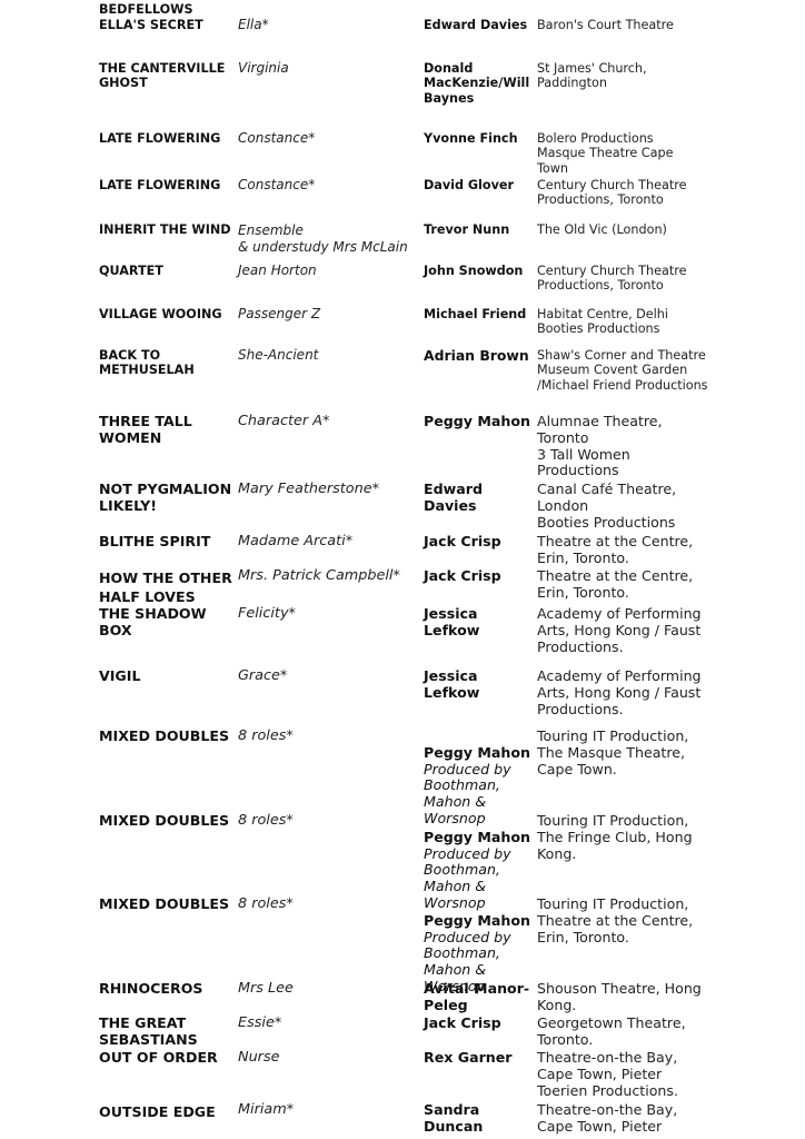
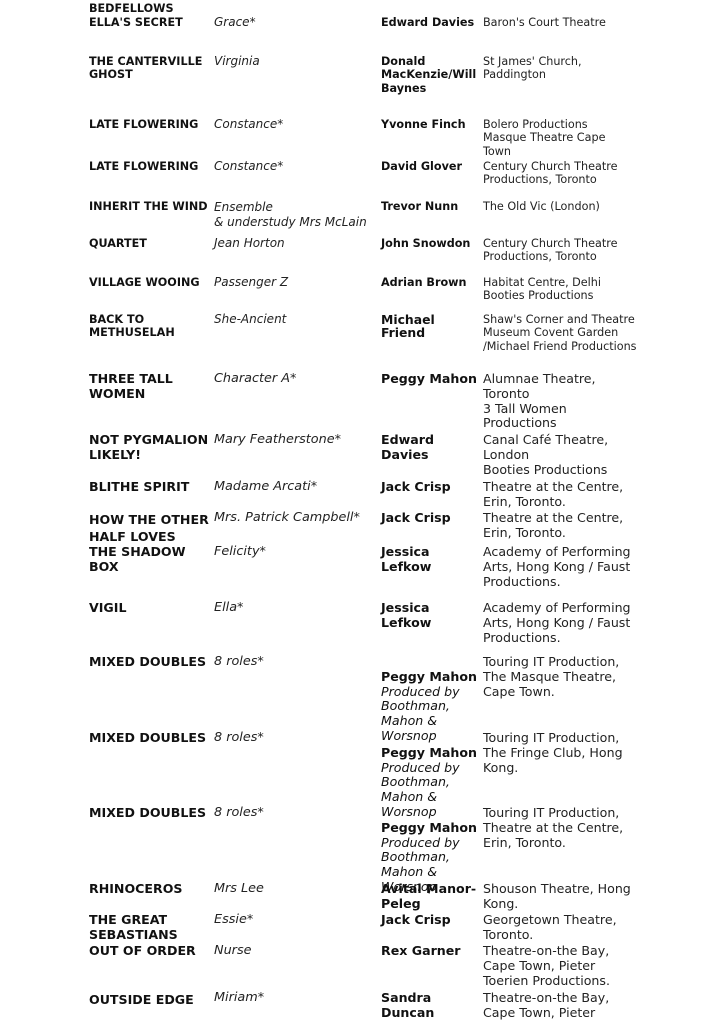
  BEDFELLOWS
  ELLA'S SECRET
- Ella*
+ Grace*
  Edward Davies
  Baron's Court Theatre
  THE CANTERVILLE GHOST
  Virginia
  Donald MacKenzie/Will Baynes
  St James' Church,
  Paddington
  LATE FLOWERING
  Constance*
  Yvonne Finch
  Bolero Productions
  Masque Theatre Cape
  Town
  LATE FLOWERING
  Constance*
  David Glover
  Century Church Theatre
  Productions, Toronto
  INHERIT THE WIND
  Ensemble
  & understudy Mrs McLain
  Trevor Nunn
  The Old Vic (London)
  QUARTET
  Jean Horton
  John Snowdon
  Century Church Theatre
  Productions, Toronto
  VILLAGE WOOING
  Passenger Z
- Michael Friend
+ Adrian Brown
  Habitat Centre, Delhi
  Booties Productions
  BACK TO
  METHUSELAH
  She-Ancient
- Adrian Brown
+ Michael Friend
  Shaw's Corner and Theatre
  Museum Covent Garden
  /Michael Friend Productions
  THREE TALL
  WOMEN
  Character A*
  Peggy Mahon
  Alumnae Theatre,
  Toronto
  3 Tall Women
  Productions
  NOT PYGMALION
  LIKELY!
  Mary Featherstone*
  Edward Davies
  Canal Café Theatre,
  London
  Booties Productions
  BLITHE SPIRIT
  Madame Arcati*
  Jack Crisp
  Theatre at the Centre,
  Erin, Toronto.
  HOW THE OTHER
  HALF LOVES
  Mrs. Patrick Campbell*
  Jack Crisp
  Theatre at the Centre,
  Erin, Toronto.
  THE SHADOW
  BOX
  Felicity*
  Jessica
  Lefkow
  Academy of Performing
  Arts, Hong Kong / Faust
  Productions.
  VIGIL
- Grace*
+ Ella*
  Jessica
  Lefkow
  Academy of Performing
  Arts, Hong Kong / Faust
  Productions.
  MIXED DOUBLES
  8 roles*
  Peggy Mahon
  Produced by
  Boothman,
  Mahon &
  Worsnop
  Touring IT Production,
  The Masque Theatre,
  Cape Town.
  MIXED DOUBLES
  8 roles*
  Peggy Mahon
  Produced by
  Boothman,
  Mahon &
  Worsnop
  Touring IT Production,
  The Fringe Club, Hong
  Kong.
  MIXED DOUBLES
  8 roles*
  Peggy Mahon
  Produced by
  Boothman,
  Mahon &
  Worsnop
  Touring IT Production,
  Theatre at the Centre,
  Erin, Toronto.
  RHINOCEROS
  Mrs Lee
  Avital Manor-
  Peleg
  Shouson Theatre, Hong
  Kong.
  THE GREAT
  SEBASTIANS
  Essie*
  Jack Crisp
  Georgetown Theatre,
  Toronto.
  OUT OF ORDER
  Nurse
  Rex Garner
  Theatre-on-the Bay,
  Cape Town, Pieter
  Toerien Productions.
  OUTSIDE EDGE
  Miriam*
  Sandra
  Duncan
  Theatre-on-the Bay,
  Cape Town, Pieter
